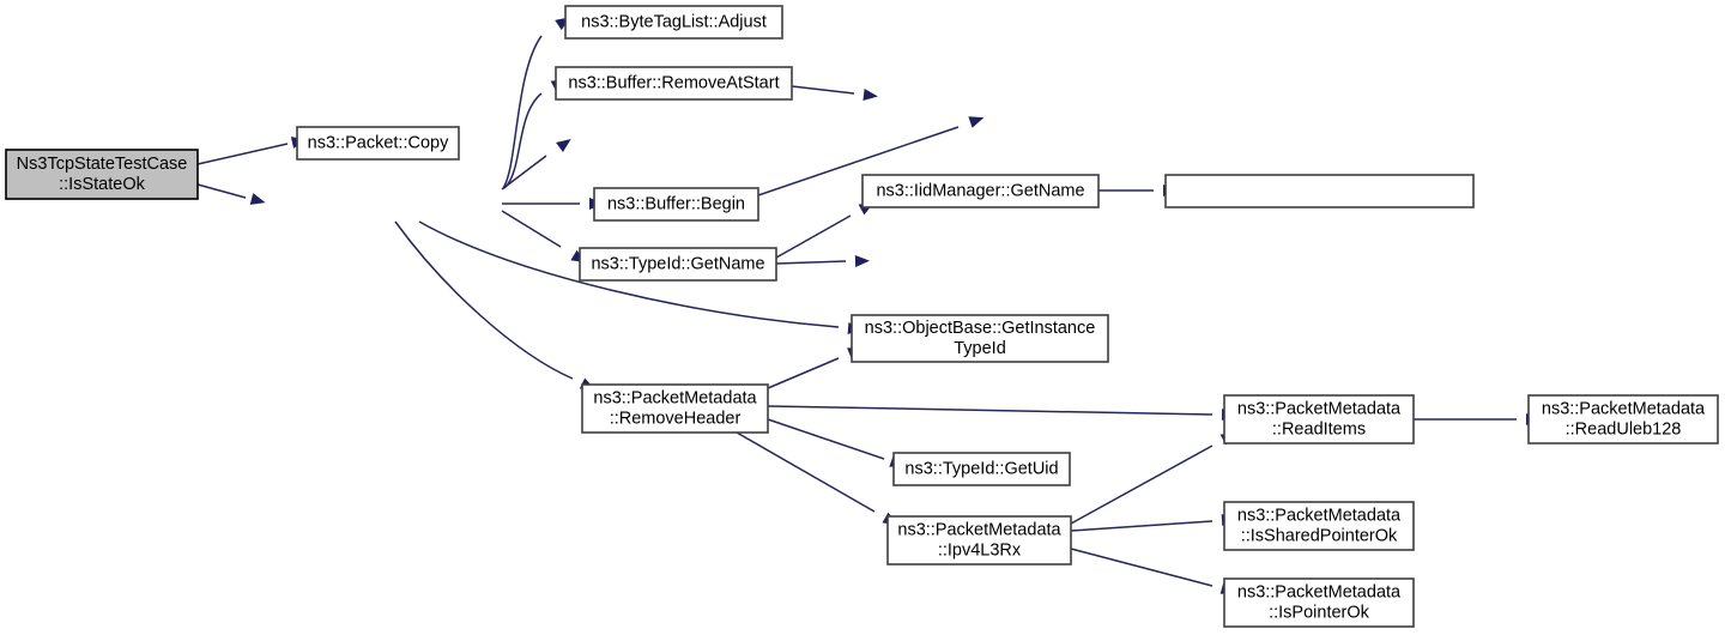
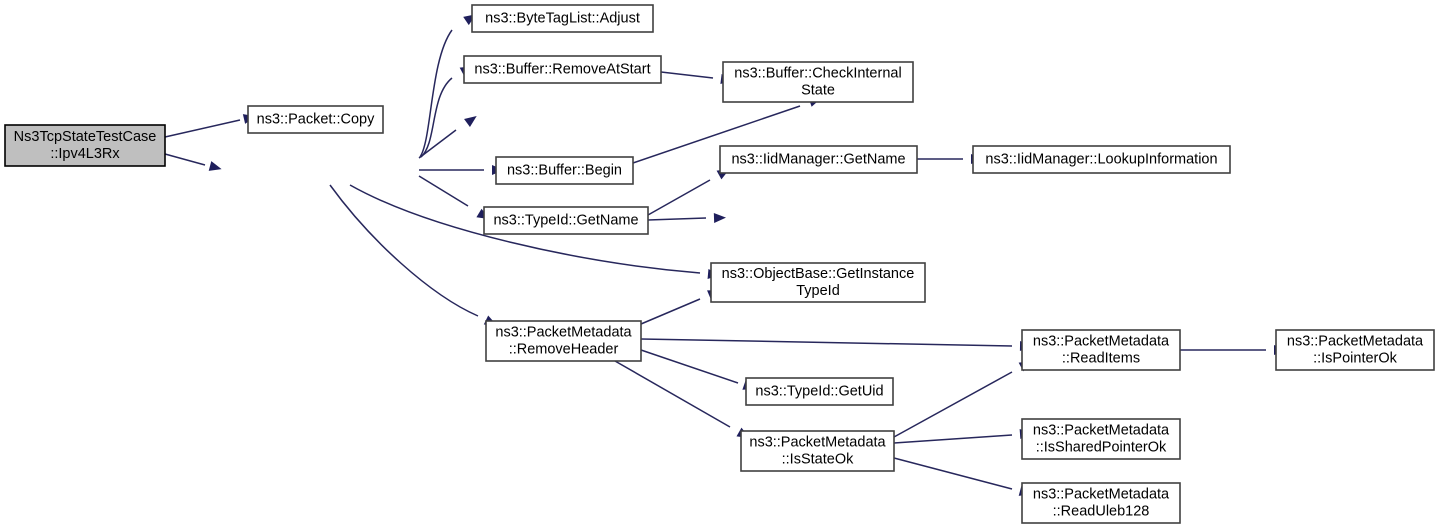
  Ns3TcpStateTestCase
- ::IsStateOk
+ ::Ipv4L3Rx
  ns3::Packet::Copy
  ns3::ByteTagList::Adjust
  ns3::Buffer::RemoveAtStart
  ns3::Buffer::Begin
  ns3::TypeId::GetName
+ ns3::Buffer::CheckInternal
+ State
  ns3::IidManager::GetName
+ ns3::IidManager::LookupInformation
  ns3::ObjectBase::GetInstance
  TypeId
  ns3::PacketMetadata
  ::RemoveHeader
  ns3::TypeId::GetUid
  ns3::PacketMetadata
- ::Ipv4L3Rx
+ ::IsStateOk
  ns3::PacketMetadata
  ::ReadItems
  ns3::PacketMetadata
- ::ReadUleb128
+ ::IsPointerOk
  ns3::PacketMetadata
  ::IsSharedPointerOk
  ns3::PacketMetadata
- ::IsPointerOk
+ ::ReadUleb128
